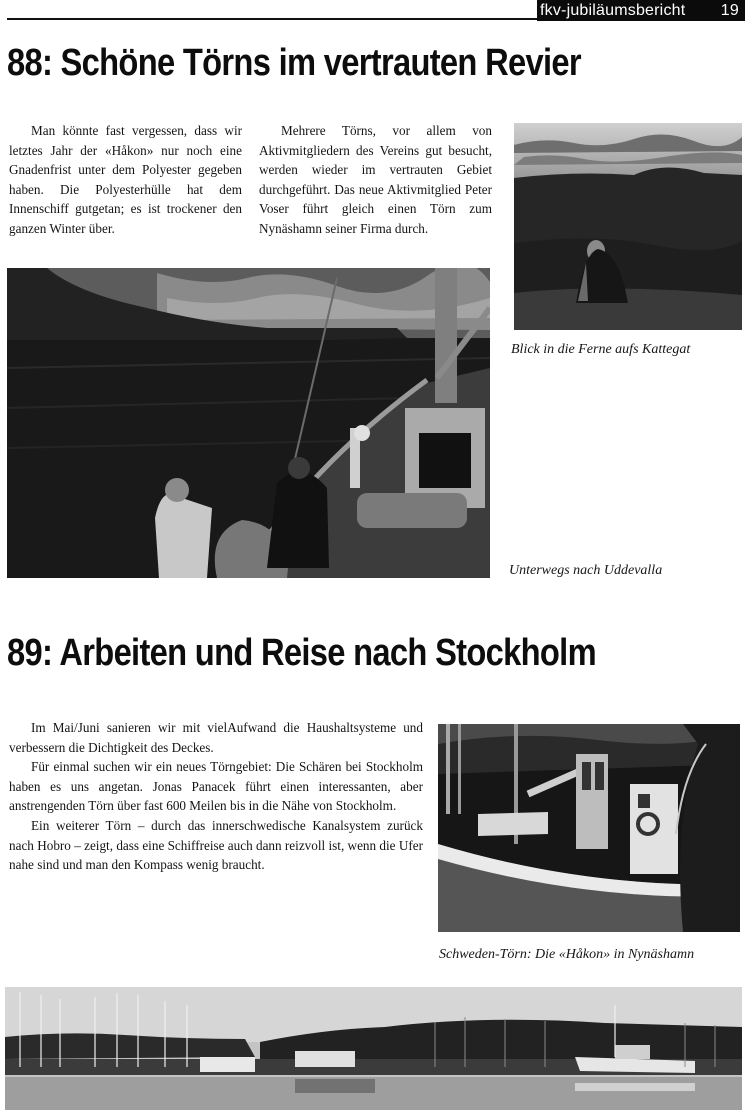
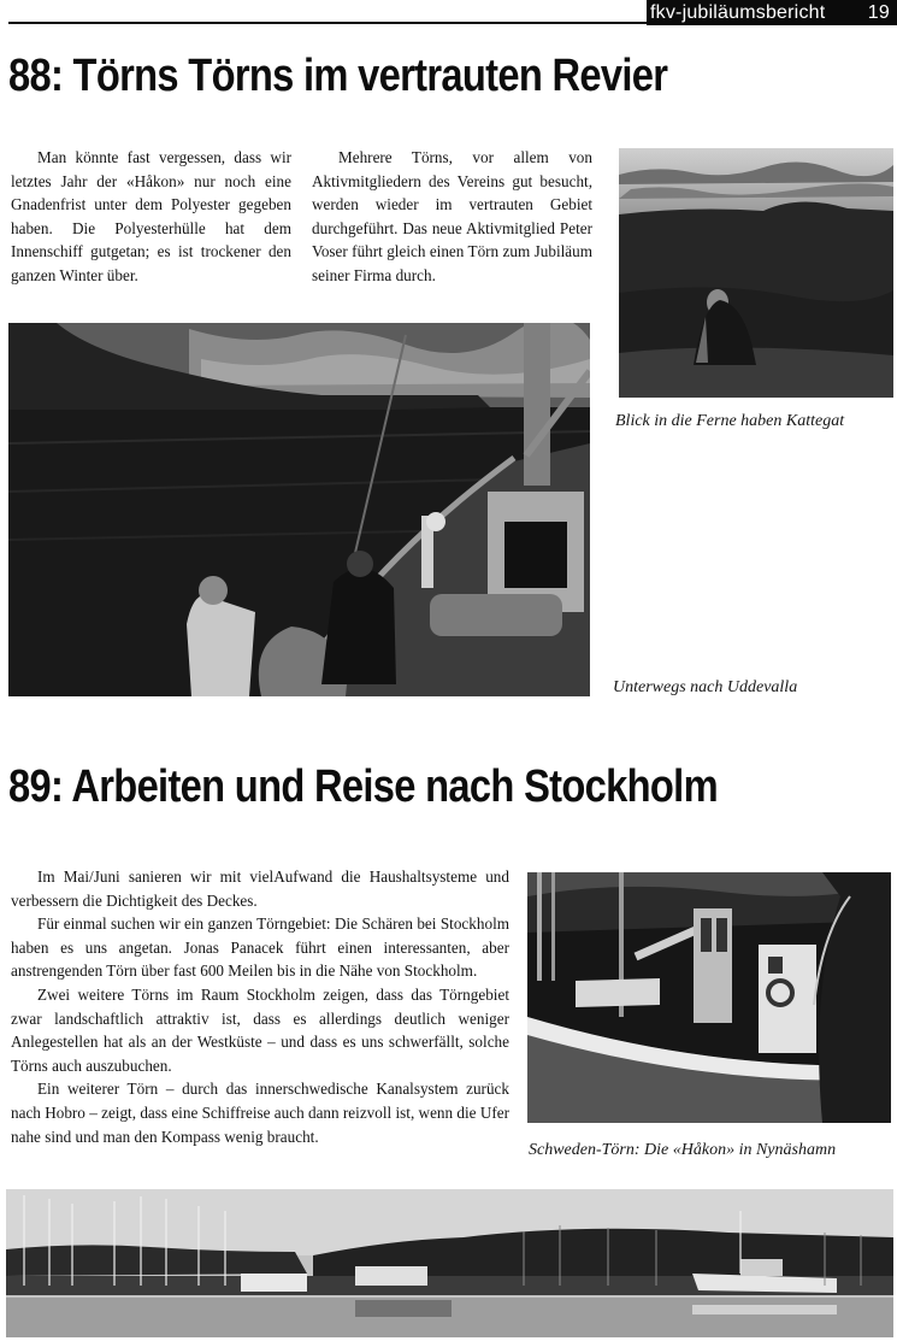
  fkv-jubiläumsbericht
  19
- 88: Schöne Törns im vertrauten Revier
+ 88: Törns Törns im vertrauten Revier
  Man könnte fast vergessen, dass wir letztes Jahr der «Håkon» nur noch eine Gnadenfrist unter dem Polyester gegeben haben. Die Polyesterhülle hat dem Innenschiff gutgetan; es ist trockener den ganzen Winter über.
- Mehrere Törns, vor allem von Aktivmitgliedern des Vereins gut besucht, werden wieder im vertrauten Gebiet durchgeführt. Das neue Aktivmitglied Peter Voser führt gleich einen Törn zum Nynäshamn seiner Firma durch.
+ Mehrere Törns, vor allem von Aktivmitgliedern des Vereins gut besucht, werden wieder im vertrauten Gebiet durchgeführt. Das neue Aktivmitglied Peter Voser führt gleich einen Törn zum Jubiläum seiner Firma durch.
- Blick in die Ferne aufs Kattegat
+ Blick in die Ferne haben Kattegat
  Unterwegs nach Uddevalla
  89: Arbeiten und Reise nach Stockholm
  Im Mai/Juni sanieren wir mit vielAufwand die Haushaltsysteme und verbessern die Dichtigkeit des Deckes.
- Für einmal suchen wir ein neues Törngebiet: Die Schären bei Stockholm haben es uns angetan. Jonas Panacek führt einen interessanten, aber anstrengenden Törn über fast 600 Meilen bis in die Nähe von Stockholm.
+ Für einmal suchen wir ein ganzen Törngebiet: Die Schären bei Stockholm haben es uns angetan. Jonas Panacek führt einen interessanten, aber anstrengenden Törn über fast 600 Meilen bis in die Nähe von Stockholm.
+ Zwei weitere Törns im Raum Stockholm zeigen, dass das Törngebiet zwar landschaftlich attraktiv ist, dass es allerdings deutlich weniger Anlegestellen hat als an der Westküste – und dass es uns schwerfällt, solche Törns auch auszubuchen.
  Ein weiterer Törn – durch das innerschwedische Kanalsystem zurück nach Hobro – zeigt, dass eine Schiffreise auch dann reizvoll ist, wenn die Ufer nahe sind und man den Kompass wenig braucht.
  Schweden-Törn: Die «Håkon» in Nynäshamn
